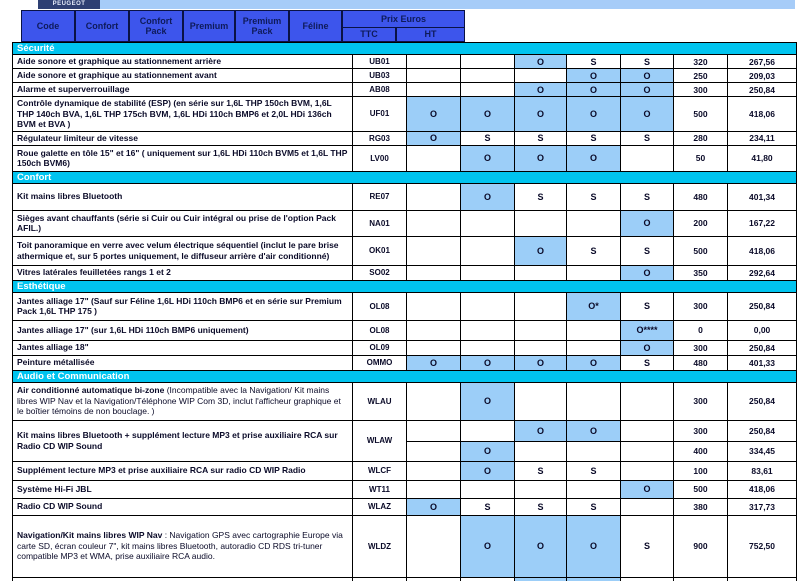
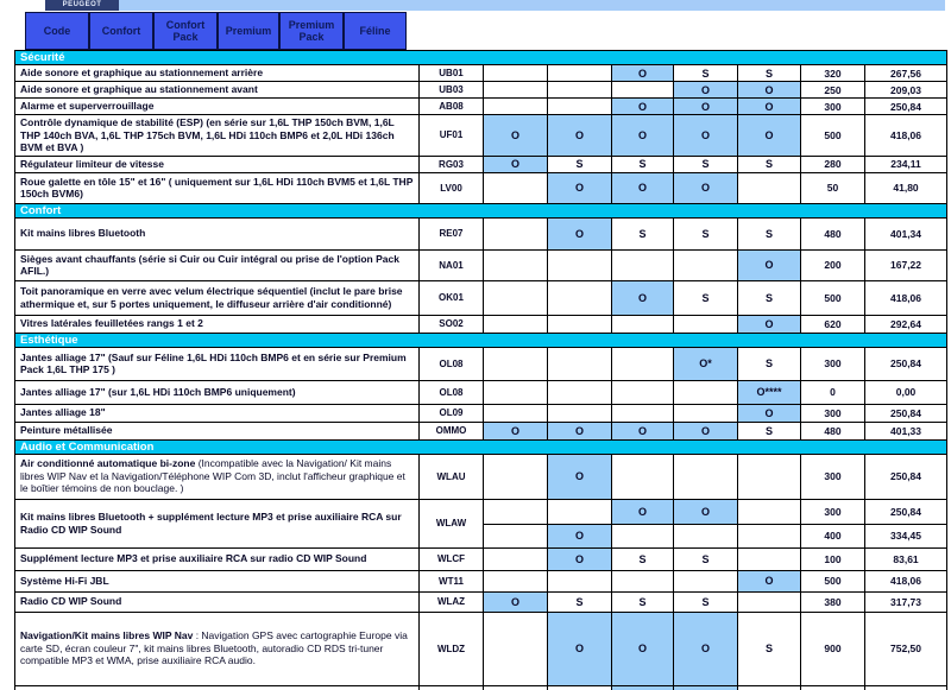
  Code
  Confort
  Confort Pack
  Premium
  Premium Pack
  Féline
- Prix Euros
- TTC
- HT
  Sécurité
  Aide sonore et graphique au stationnement arrière	UB01			O	S	S	320	267,56
  Aide sonore et graphique au stationnement avant	UB03				O	O	250	209,03
  Alarme et superverrouillage	AB08			O	O	O	300	250,84
  Contrôle dynamique de stabilité (ESP) (en série sur 1,6L THP 150ch BVM, 1,6L THP 140ch BVA, 1,6L THP 175ch BVM, 1,6L HDi 110ch BMP6 et 2,0L HDi 136ch BVM et BVA )	UF01	O	O	O	O	O	500	418,06
  Régulateur limiteur de vitesse	RG03	O	S	S	S	S	280	234,11
  Roue galette en tôle 15" et 16" ( uniquement sur 1,6L HDi 110ch BVM5 et 1,6L THP 150ch BVM6)	LV00		O	O	O		50	41,80
  Confort
  Kit mains libres Bluetooth	RE07		O	S	S	S	480	401,34
  Sièges avant chauffants (série si Cuir ou Cuir intégral ou prise de l'option Pack AFIL.)	NA01					O	200	167,22
  Toit panoramique en verre avec velum électrique séquentiel (inclut le pare brise athermique et, sur 5 portes uniquement, le diffuseur arrière d'air conditionné)	OK01			O	S	S	500	418,06
- Vitres latérales feuilletées rangs 1 et 2	SO02					O	350	292,64
+ Vitres latérales feuilletées rangs 1 et 2	SO02					O	620	292,64
  Esthétique
  Jantes alliage 17" (Sauf sur Féline 1,6L HDi 110ch BMP6 et en série sur Premium Pack 1,6L THP 175 )	OL08				O*	S	300	250,84
  Jantes alliage 17" (sur 1,6L HDi 110ch BMP6 uniquement)	OL08					O****	0	0,00
  Jantes alliage 18"	OL09					O	300	250,84
  Peinture métallisée	OMMO	O	O	O	O	S	480	401,33
  Audio et Communication
  Air conditionné automatique bi-zone (Incompatible avec la Navigation/ Kit mains libres WIP Nav et la Navigation/Téléphone WIP Com 3D, inclut l'afficheur graphique et le boîtier témoins de non bouclage. )	WLAU		O				300	250,84
  Kit mains libres Bluetooth + supplément lecture MP3 et prise auxiliaire RCA sur Radio CD WIP Sound	WLAW			O	O		300	250,84
  	O				400	334,45
- Supplément lecture MP3 et prise auxiliaire RCA sur radio CD WIP Radio	WLCF		O	S	S		100	83,61
+ Supplément lecture MP3 et prise auxiliaire RCA sur radio CD WIP Sound	WLCF		O	S	S		100	83,61
  Système Hi-Fi JBL	WT11					O	500	418,06
  Radio CD WIP Sound	WLAZ	O	S	S	S		380	317,73
  Navigation/Kit mains libres WIP Nav : Navigation GPS avec cartographie Europe via carte SD, écran couleur 7", kit mains libres Bluetooth, autoradio CD RDS tri-tuner compatible MP3 et WMA, prise auxiliaire RCA audio.	WLDZ		O	O	O	S	900	752,50
